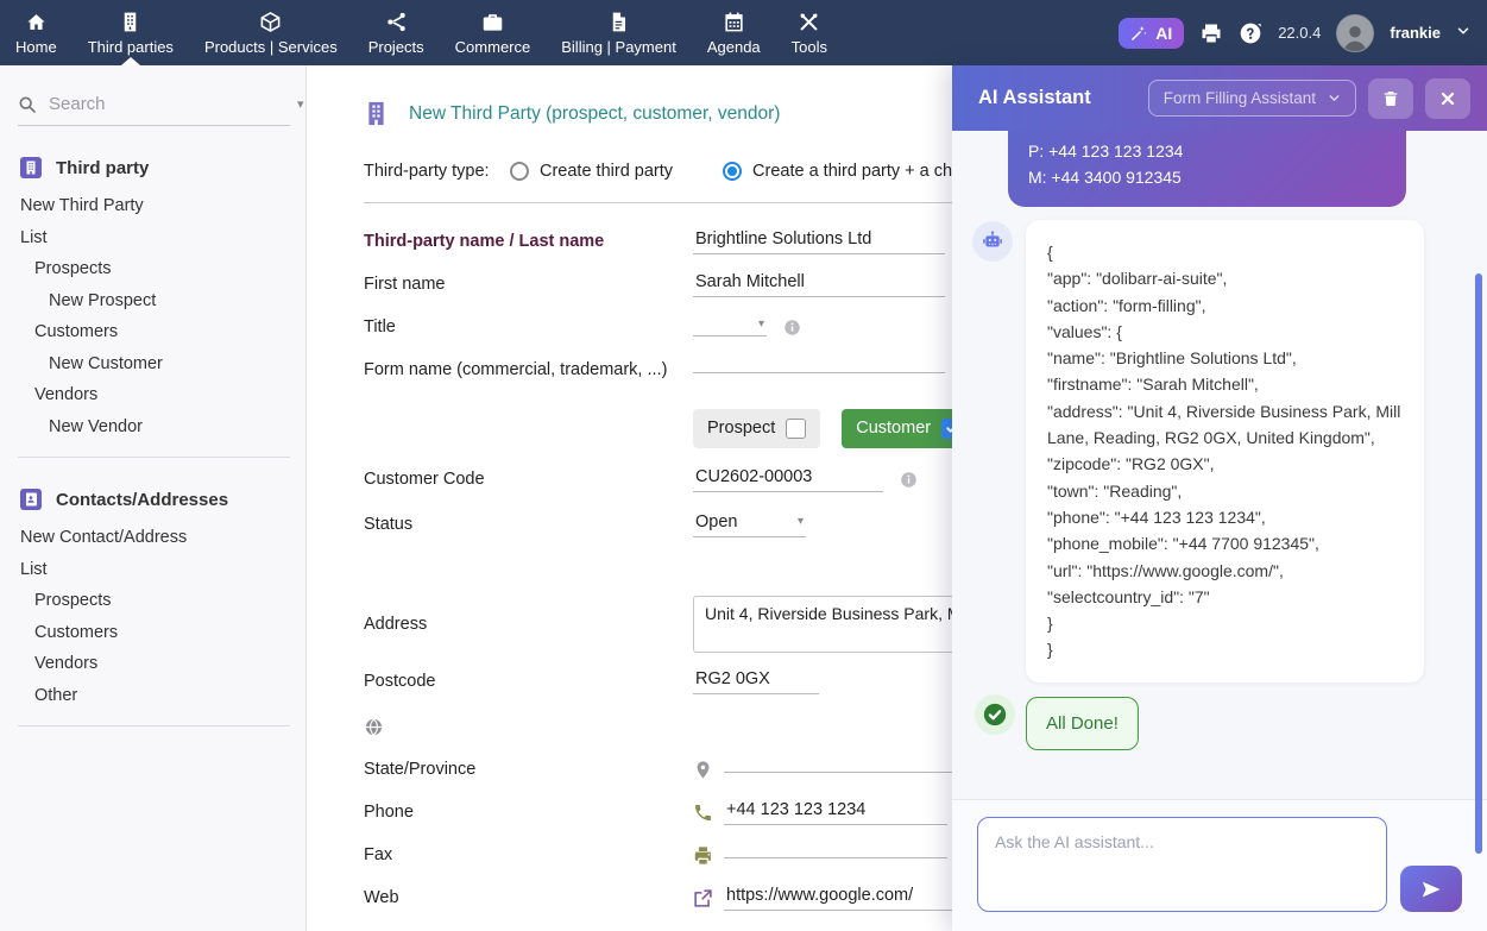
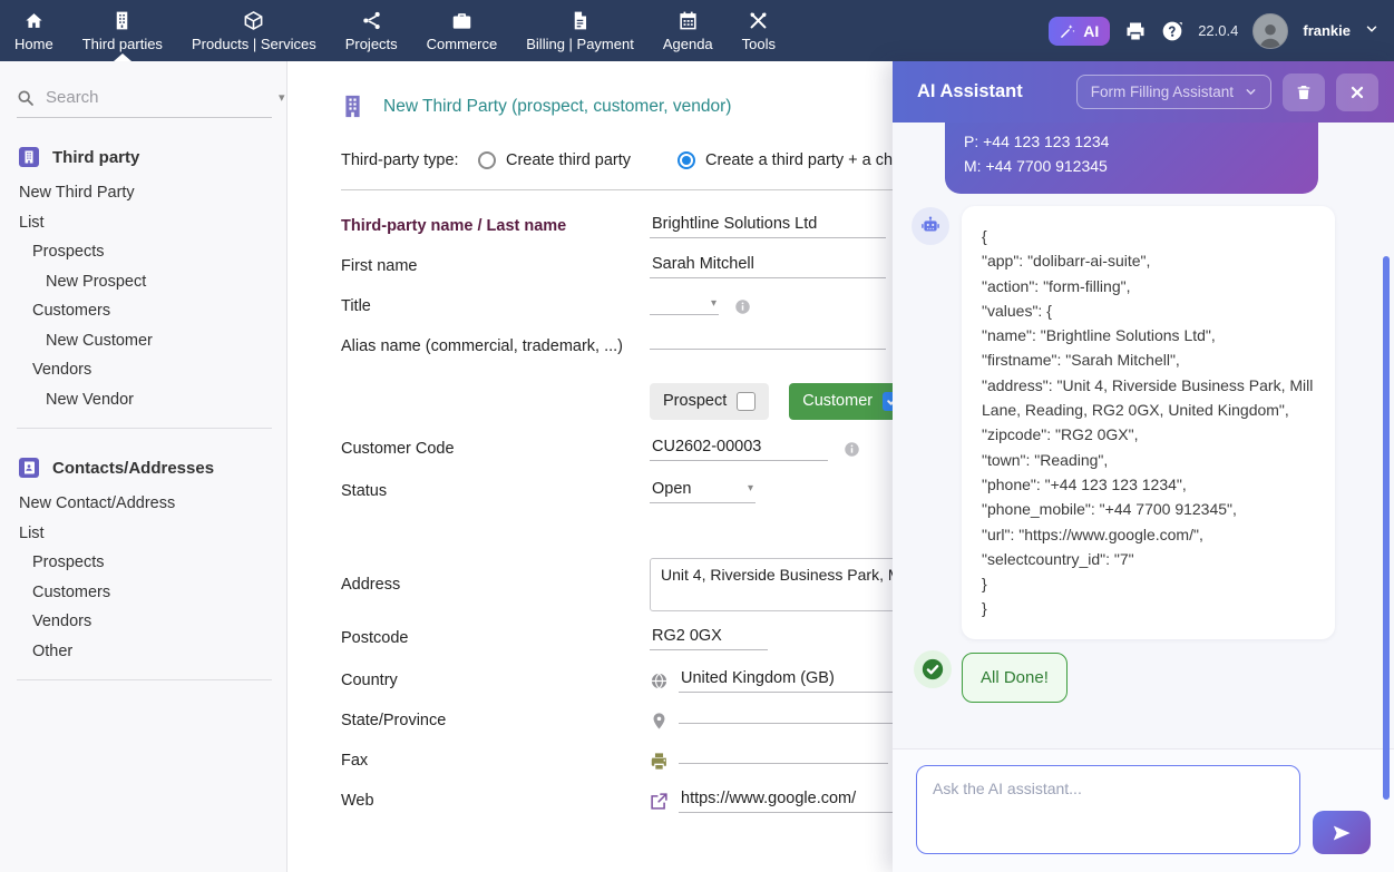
  Home
  Third parties
  Products | Services
  Projects
  Commerce
  Billing | Payment
  Agenda
  Tools
  AI
  22.0.4
  frankie
  Search
  ▾
  Third party
  New Third Party
  List
  Prospects
  New Prospect
  Customers
  New Customer
  Vendors
  New Vendor
  Contacts/Addresses
  New Contact/Address
  List
  Prospects
  Customers
  Vendors
  Other
  New Third Party (prospect, customer, vendor)
  Third-party type:
  Create third party
  Create a third party + a ch
  Third-party name / Last name
  Brightline Solutions Ltd
  First name
  Sarah Mitchell
  Title
  ▾
- Form name (commercial, trademark, ...)
+ Alias name (commercial, trademark, ...)
  Prospect
  Customer
  Customer Code
  CU2602-00003
  Status
  Open
  ▾
  Address
  Postcode
  RG2 0GX
+ Country
+ United Kingdom (GB)
  State/Province
- Phone
- +44 123 123 1234
  Fax
  Web
  https://www.google.com/
  AI Assistant
  Form Filling Assistant
  P: +44 123 123 1234
- M: +44 3400 912345
+ M: +44 7700 912345
  {
  "app": "dolibarr-ai-suite",
  "action": "form-filling",
  "values": {
  "name": "Brightline Solutions Ltd",
  "firstname": "Sarah Mitchell",
  "address": "Unit 4, Riverside Business Park, Mill Lane, Reading, RG2 0GX, United Kingdom",
  "zipcode": "RG2 0GX",
  "town": "Reading",
  "phone": "+44 123 123 1234",
  "phone_mobile": "+44 7700 912345",
  "url": "https://www.google.com/",
  "selectcountry_id": "7"
  }
  }
  All Done!
  Ask the AI assistant...
